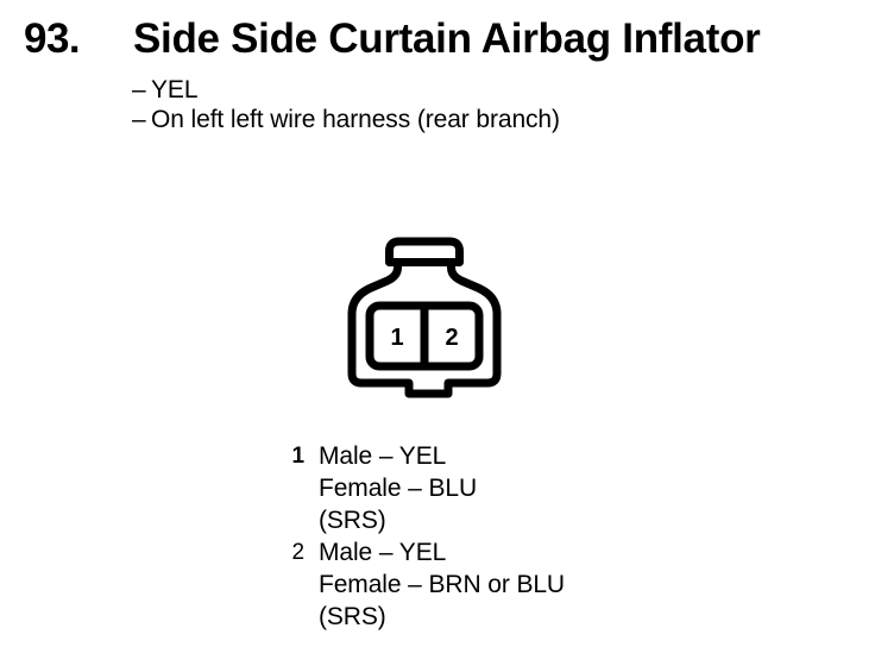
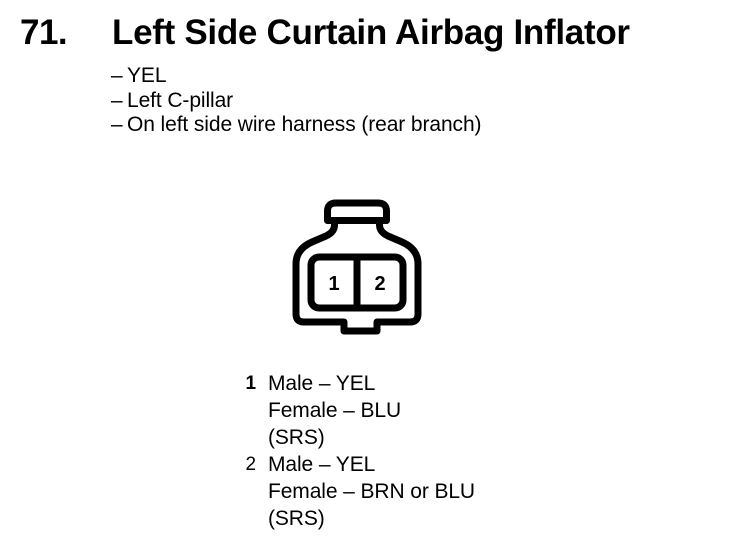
- 93.
+ 71.
- Side Side Curtain Airbag Inflator
+ Left Side Curtain Airbag Inflator
  – YEL
+ – Left C-pillar
- – On left left wire harness (rear branch)
+ – On left side wire harness (rear branch)
  1
  2
  1
  Male – YEL
  Female – BLU
  (SRS)
  2
  Male – YEL
  Female – BRN or BLU
  (SRS)
